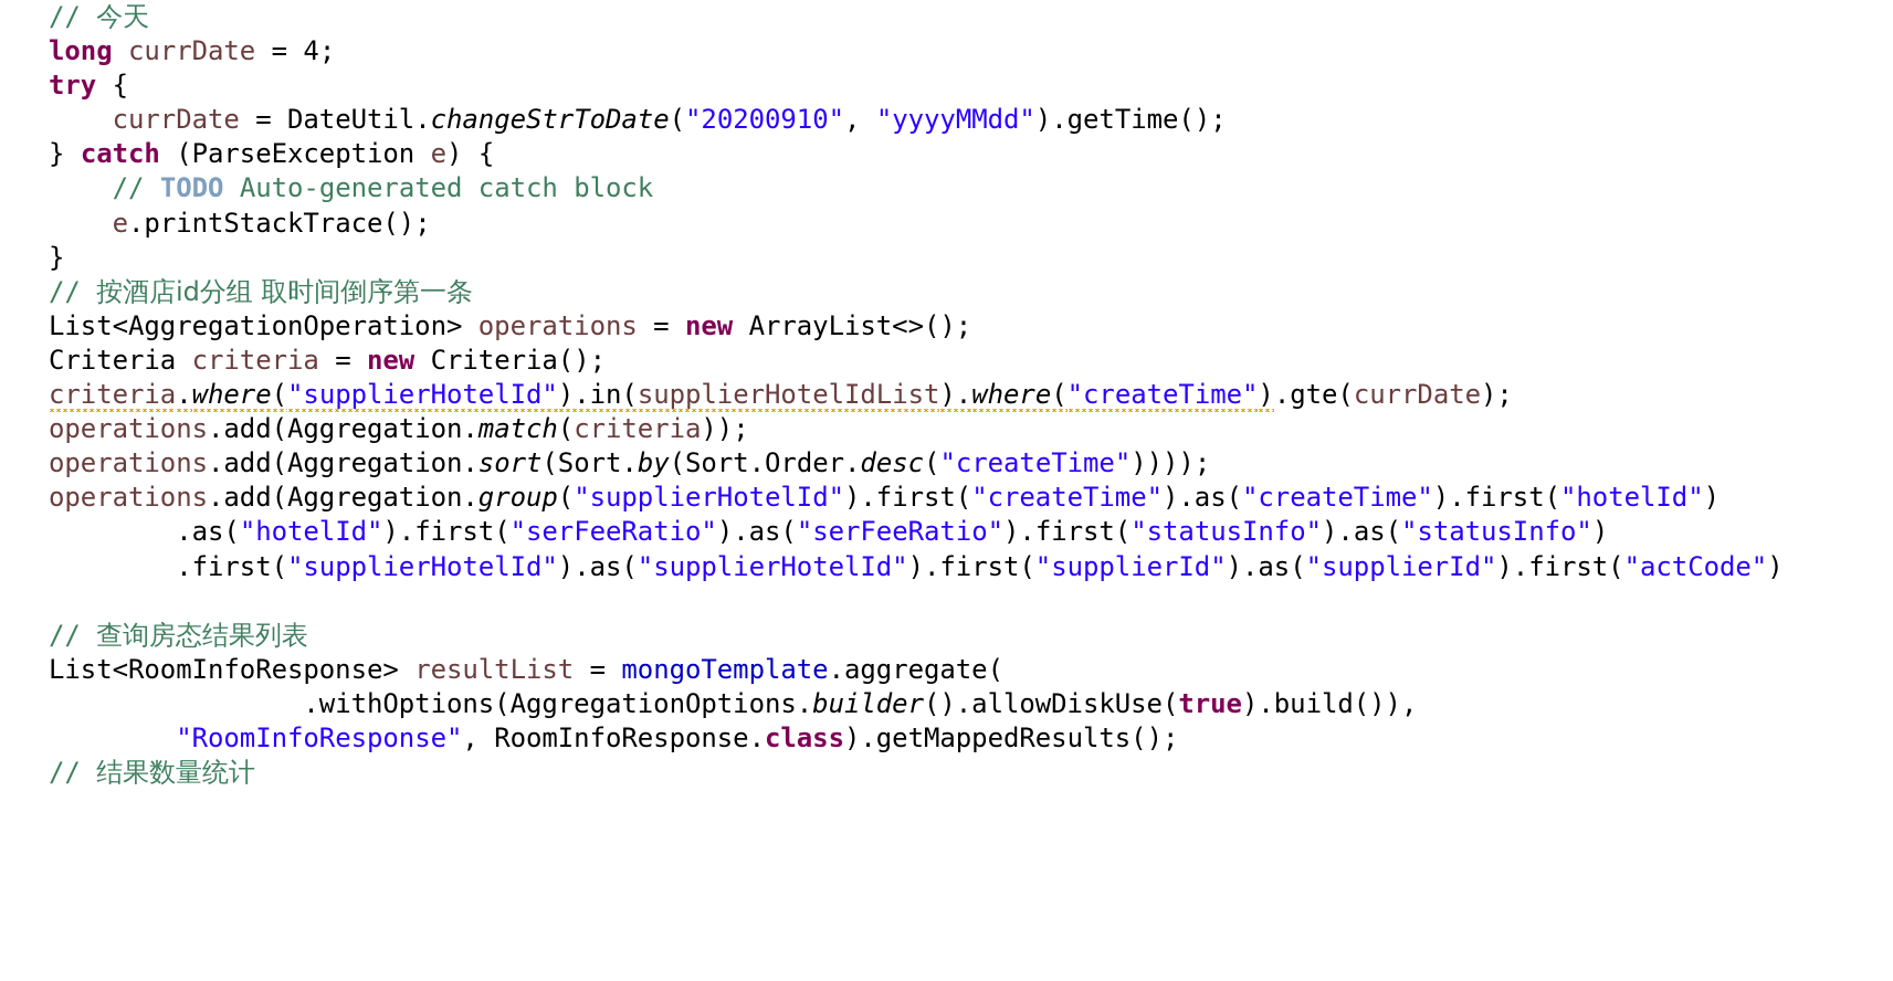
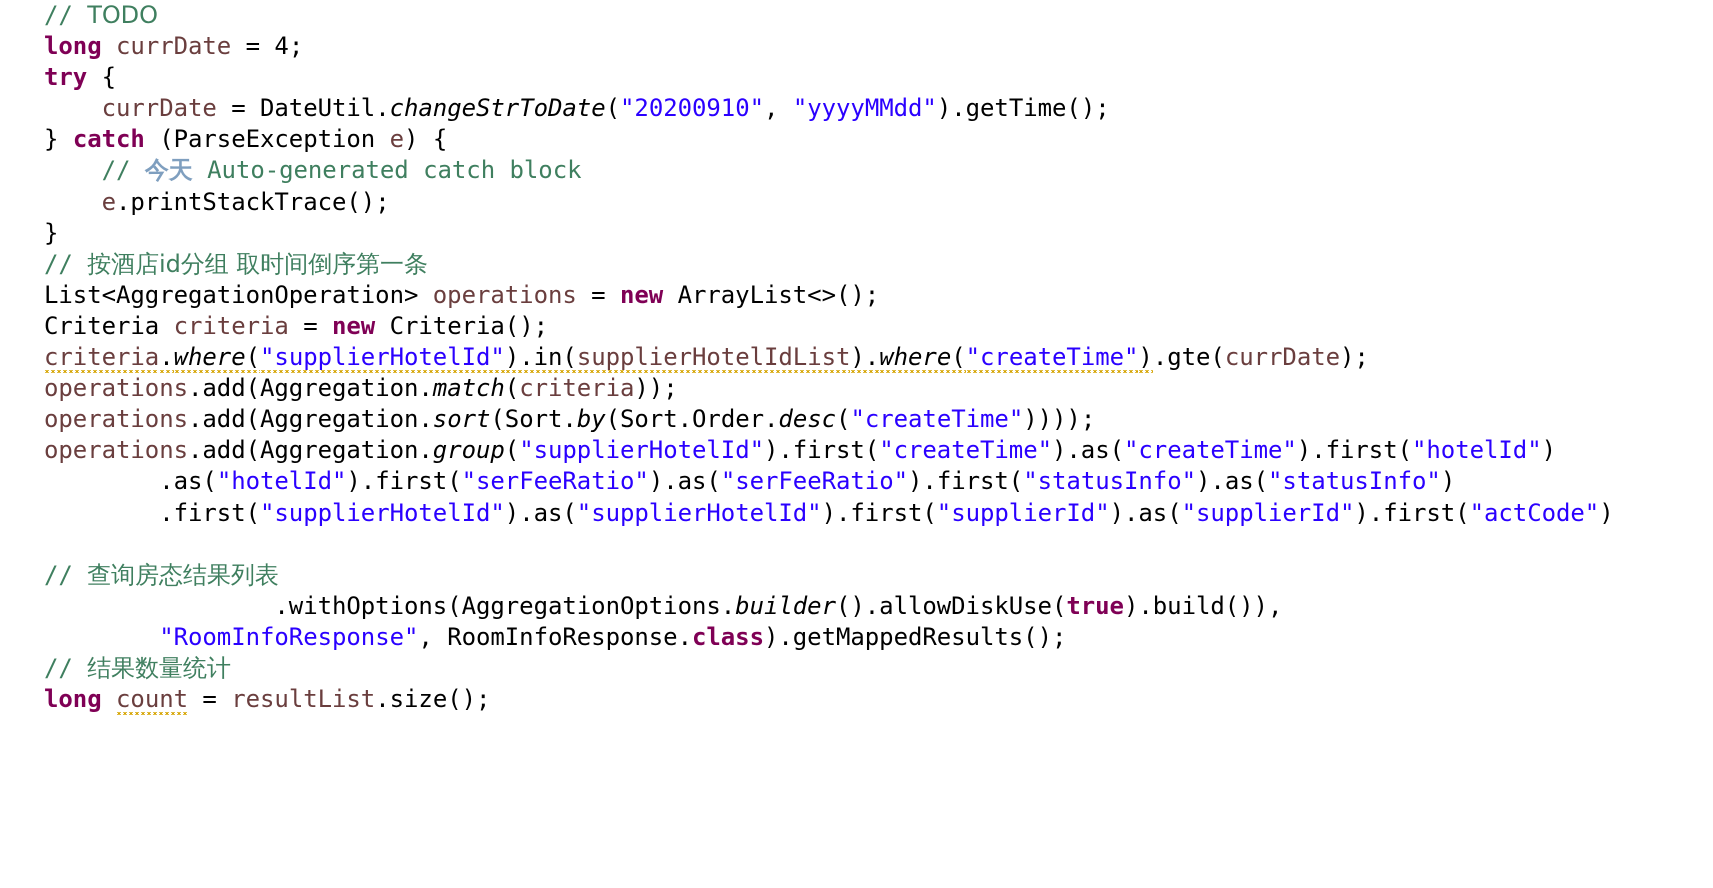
- // 今天
+ // TODO
  long currDate = 4;
  try {
  currDate = DateUtil.changeStrToDate("20200910", "yyyyMMdd").getTime();
  } catch (ParseException e) {
- // TODO Auto-generated catch block
+ // 今天 Auto-generated catch block
  e.printStackTrace();
  }
  // 按酒店id分组 取时间倒序第一条
  List<AggregationOperation> operations = new ArrayList<>();
  Criteria criteria = new Criteria();
  criteria.where("supplierHotelId").in(supplierHotelIdList).where("createTime").gte(currDate);
  operations.add(Aggregation.match(criteria));
  operations.add(Aggregation.sort(Sort.by(Sort.Order.desc("createTime"))));
  operations.add(Aggregation.group("supplierHotelId").first("createTime").as("createTime").first("hotelId")
  .as("hotelId").first("serFeeRatio").as("serFeeRatio").first("statusInfo").as("statusInfo")
  .first("supplierHotelId").as("supplierHotelId").first("supplierId").as("supplierId").first("actCode")
  // 查询房态结果列表
- List<RoomInfoResponse> resultList = mongoTemplate.aggregate(
  .withOptions(AggregationOptions.builder().allowDiskUse(true).build()),
  "RoomInfoResponse", RoomInfoResponse.class).getMappedResults();
  // 结果数量统计
+ long count = resultList.size();
